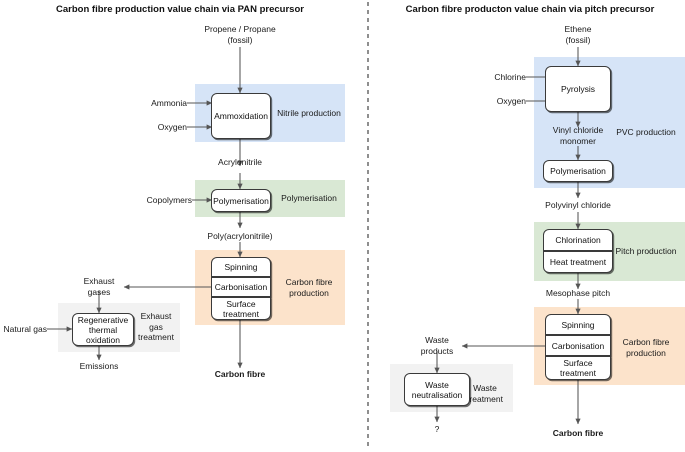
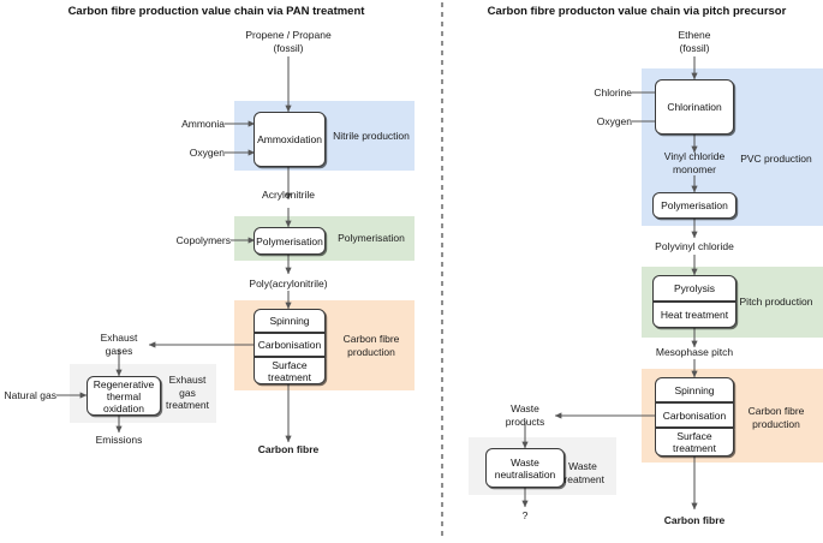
- Carbon fibre production value chain via PAN precursor
+ Carbon fibre production value chain via PAN treatment
  Carbon fibre producton value chain via pitch precursor
  Propene / Propane
  (fossil)
  Ammonia
  Oxygen
  Acrylonitrile
  Copolymers
  Poly(acrylonitrile)
  Exhaust
  gases
  Natural gas
  Emissions
  Carbon fibre
  Nitrile production
  Polymerisation
  Carbon fibre
  production
  Exhaust
  gas
  treatment
  Ammoxidation
  Polymerisation
  Spinning
  Carbonisation
  Surface
  treatment
  Regenerative
  thermal
  oxidation
  Ethene
  (fossil)
  Chlorine
  Oxygen
  Vinyl chloride
  monomer
  Polyvinyl chloride
  Mesophase pitch
  Waste
  products
  ?
  Carbon fibre
  PVC production
  Pitch production
  Carbon fibre
  production
  Waste
  reatment
- Pyrolysis
+ Chlorination
  Polymerisation
- Chlorination
+ Pyrolysis
  Heat treatment
  Spinning
  Carbonisation
  Surface
  treatment
  Waste
  neutralisation
